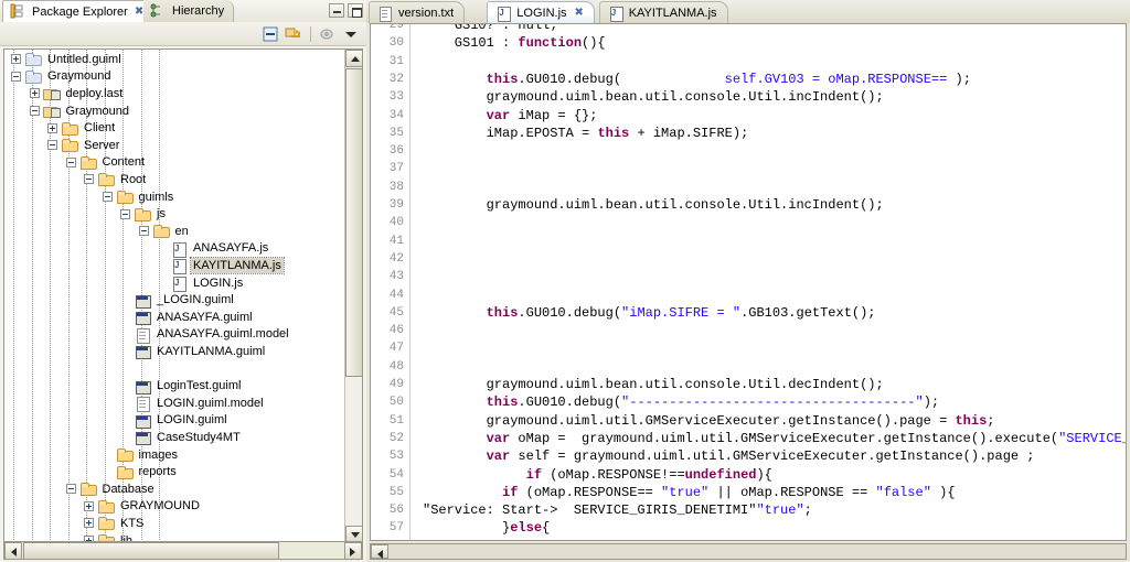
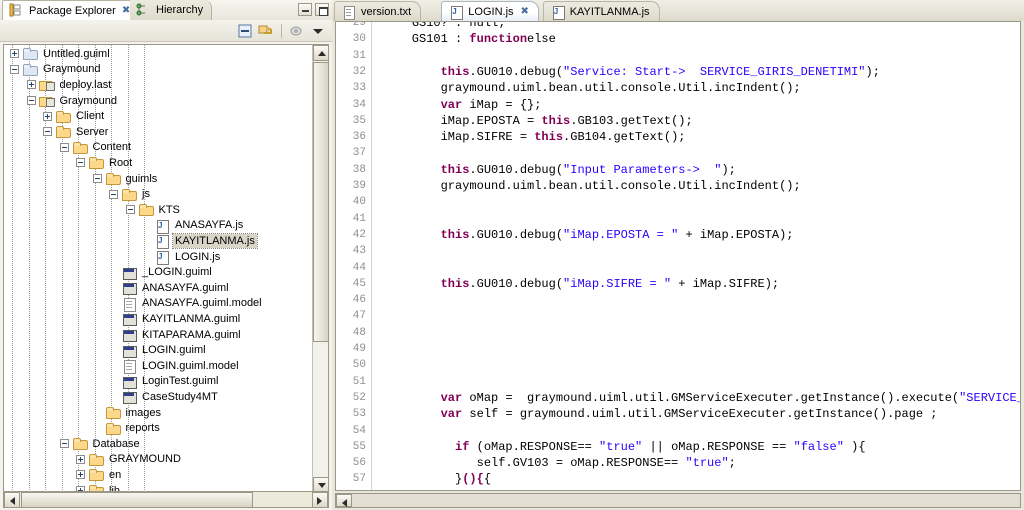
  Package Explorer
  ✖
  Hierarchy
  Untitled.guiml
  Graymound
  deploy.last
  Graymound
  Client
  Server
  Content
  Root
  guimls
  js
- en
+ KTS
  ANASAYFA.js
  KAYITLANMA.js
  LOGIN.js
  _LOGIN.guiml
  ANASAYFA.guiml
  ANASAYFA.guiml.model
  KAYITLANMA.guiml
+ KITAPARAMA.guiml
- LoginTest.guiml
+ LOGIN.guiml
  LOGIN.guiml.model
- LOGIN.guiml
+ LoginTest.guiml
  CaseStudy4MT
  images
  reports
  Database
  GRAYMOUND
- KTS
+ en
  version.txt
  LOGIN.js
  ✖
  KAYITLANMA.js
  29
  30
  31
  32
  33
  34
  35
  36
  37
  38
  39
  40
  41
  42
  43
  44
  45
  46
  47
  48
  49
  50
  51
  52
  53
  54
  55
  56
  57
  GS10? : null;
- GS101 : function(){
+ GS101 : functionelse
- this.GU010.debug( self.GV103 = oMap.RESPONSE== );
+ this.GU010.debug("Service: Start-> SERVICE_GIRIS_DENETIMI");
  graymound.uiml.bean.util.console.Util.incIndent();
  var iMap = {};
- iMap.EPOSTA = this + iMap.SIFRE);
+ iMap.EPOSTA = this.GB103.getText();
+ iMap.SIFRE = this.GB104.getText();
+ this.GU010.debug("Input Parameters-> ");
  graymound.uiml.bean.util.console.Util.incIndent();
+ this.GU010.debug("iMap.EPOSTA = " + iMap.EPOSTA);
- this.GU010.debug("iMap.SIFRE = ".GB103.getText();
+ this.GU010.debug("iMap.SIFRE = " + iMap.SIFRE);
- graymound.uiml.bean.util.console.Util.decIndent();
- this.GU010.debug("------------------------------------");
- graymound.uiml.util.GMServiceExecuter.getInstance().page = this;
  var oMap = graymound.uiml.util.GMServiceExecuter.getInstance().execute("SERVICE
  var self = graymound.uiml.util.GMServiceExecuter.getInstance().page ;
- if (oMap.RESPONSE!==undefined){
  if (oMap.RESPONSE== "true" || oMap.RESPONSE == "false" ){
- "Service: Start-> SERVICE_GIRIS_DENETIMI""true";
+ self.GV103 = oMap.RESPONSE== "true";
- }else{
+ }(){{
